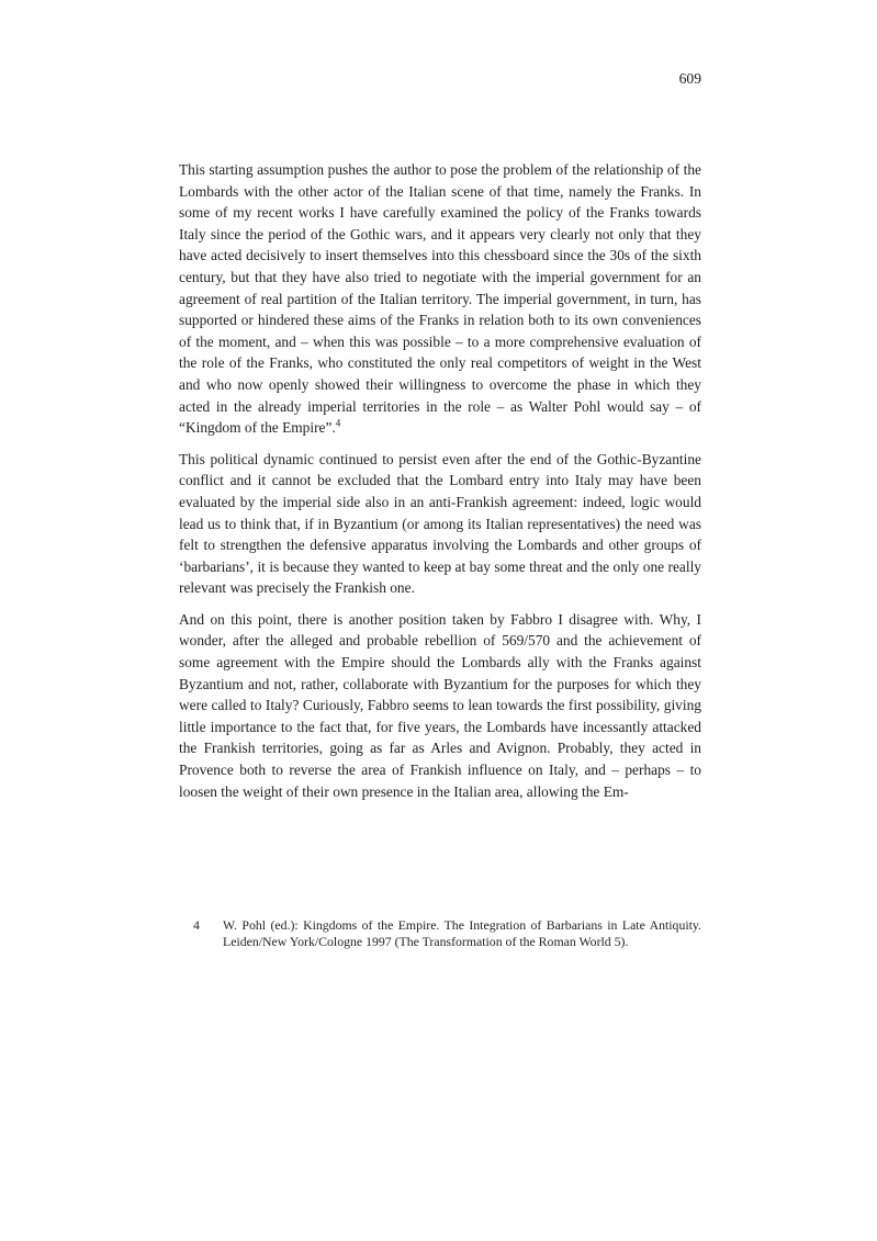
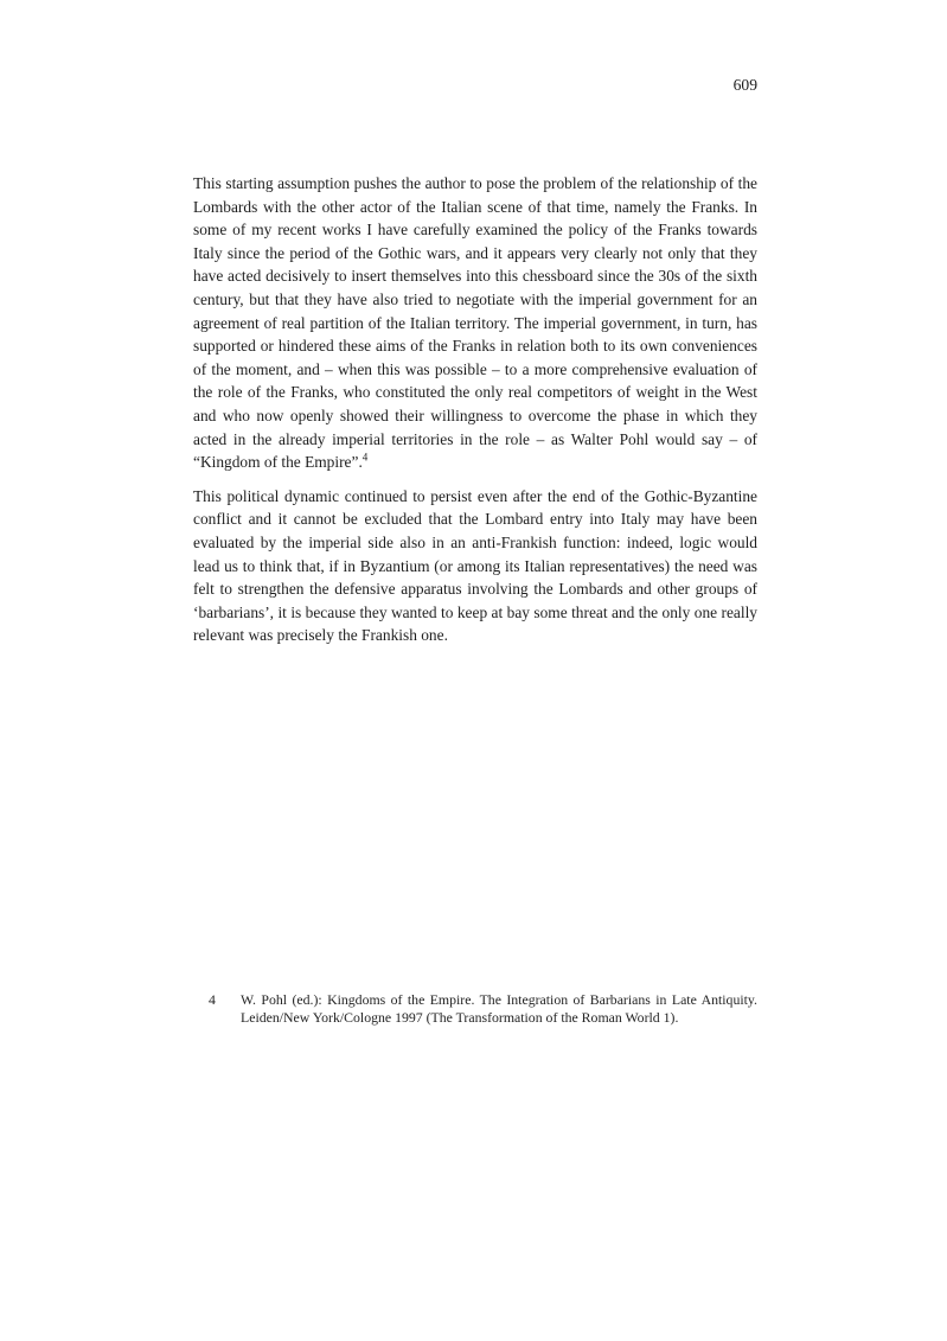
  609
  This starting assumption pushes the author to pose the problem of the relationship of the Lombards with the other actor of the Italian scene of that time, namely the Franks. In some of my recent works I have carefully examined the policy of the Franks towards Italy since the period of the Gothic wars, and it appears very clearly not only that they have acted decisively to insert themselves into this chessboard since the 30s of the sixth century, but that they have also tried to negotiate with the imperial government for an agreement of real partition of the Italian territory. The imperial government, in turn, has supported or hindered these aims of the Franks in relation both to its own conveniences of the moment, and – when this was possible – to a more comprehensive evaluation of the role of the Franks, who constituted the only real competitors of weight in the West and who now openly showed their willingness to overcome the phase in which they acted in the already imperial territories in the role – as Walter Pohl would say – of “Kingdom of the Empire”.4
- This political dynamic continued to persist even after the end of the Gothic-Byzantine conflict and it cannot be excluded that the Lombard entry into Italy may have been evaluated by the imperial side also in an anti-Frankish agreement: indeed, logic would lead us to think that, if in Byzantium (or among its Italian representatives) the need was felt to strengthen the defensive apparatus involving the Lombards and other groups of ‘barbarians’, it is because they wanted to keep at bay some threat and the only one really relevant was precisely the Frankish one.
+ This political dynamic continued to persist even after the end of the Gothic-Byzantine conflict and it cannot be excluded that the Lombard entry into Italy may have been evaluated by the imperial side also in an anti-Frankish function: indeed, logic would lead us to think that, if in Byzantium (or among its Italian representatives) the need was felt to strengthen the defensive apparatus involving the Lombards and other groups of ‘barbarians’, it is because they wanted to keep at bay some threat and the only one really relevant was precisely the Frankish one.
- And on this point, there is another position taken by Fabbro I disagree with. Why, I wonder, after the alleged and probable rebellion of 569/570 and the achievement of some agreement with the Empire should the Lombards ally with the Franks against Byzantium and not, rather, collaborate with Byzantium for the purposes for which they were called to Italy? Curiously, Fabbro seems to lean towards the first possibility, giving little importance to the fact that, for five years, the Lombards have incessantly attacked the Frankish territories, going as far as Arles and Avignon. Probably, they acted in Provence both to reverse the area of Frankish influence on Italy, and – perhaps – to loosen the weight of their own presence in the Italian area, allowing the Em-
  4
- W. Pohl (ed.): Kingdoms of the Empire. The Integration of Barbarians in Late Antiquity. Leiden/New York/Cologne 1997 (The Transformation of the Roman World 5).
+ W. Pohl (ed.): Kingdoms of the Empire. The Integration of Barbarians in Late Antiquity. Leiden/New York/Cologne 1997 (The Transformation of the Roman World 1).
